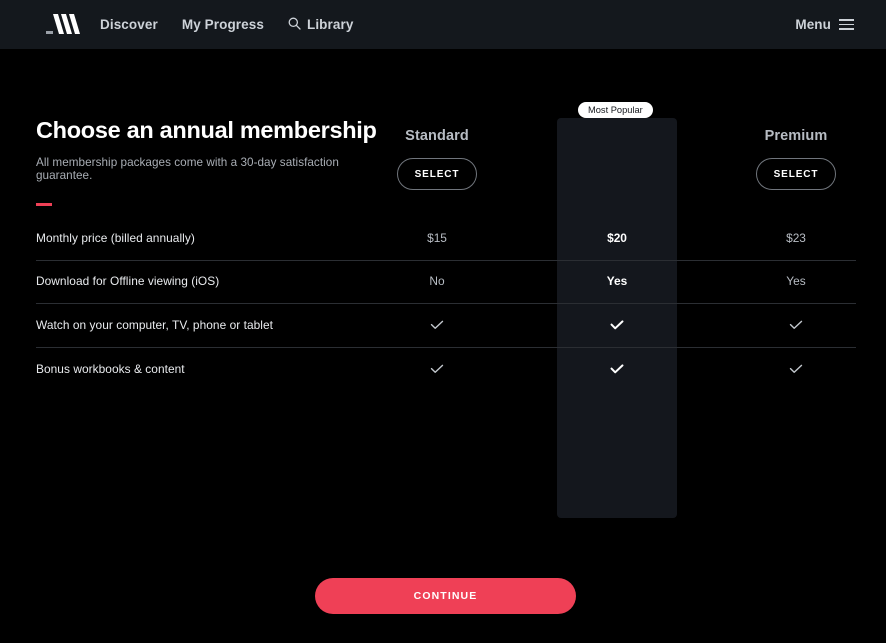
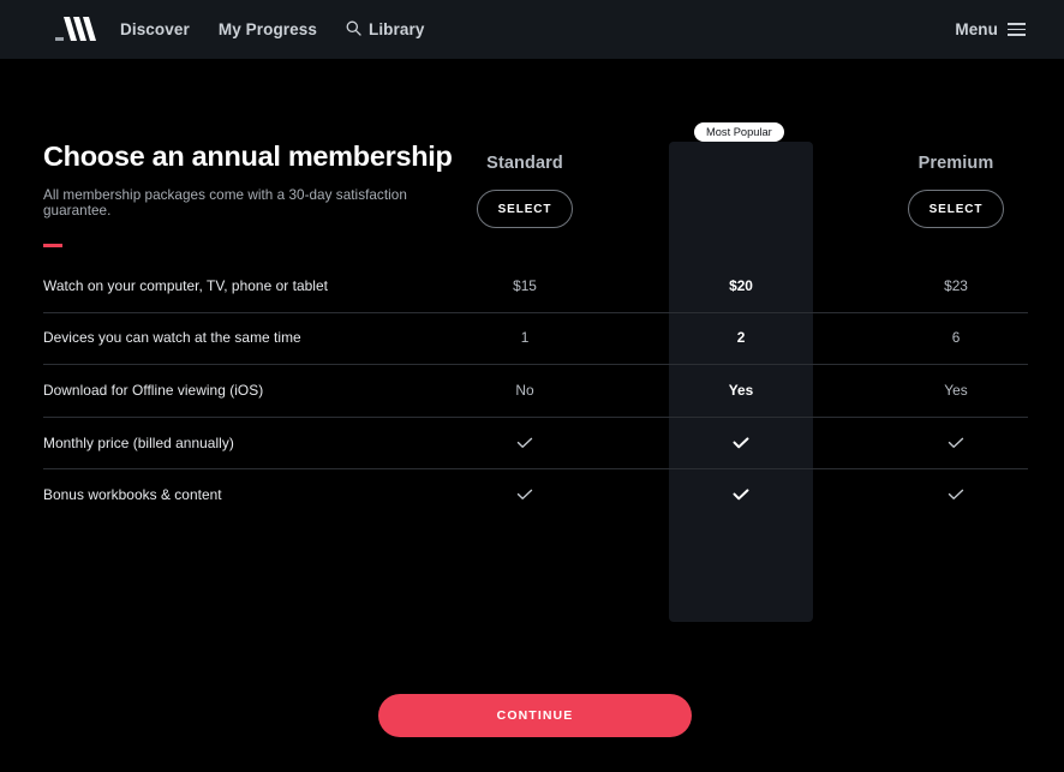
  Discover
  My Progress
  Library
  Menu
  Choose an annual membership
  All membership packages come with a 30-day satisfaction guarantee.
  Most Popular
  Standard
  SELECT
  Premium
  SELECT
- Monthly price (billed annually)
+ Watch on your computer, TV, phone or tablet
  $15
  $20
  $23
+ Devices you can watch at the same time
+ 1
+ 2
+ 6
  Download for Offline viewing (iOS)
  No
  Yes
  Yes
- Watch on your computer, TV, phone or tablet
+ Monthly price (billed annually)
  Bonus workbooks & content
  CONTINUE
